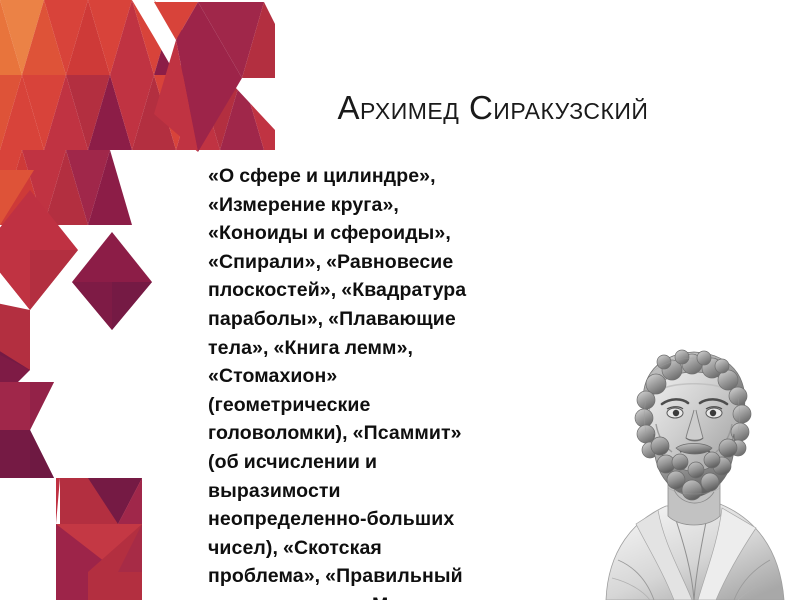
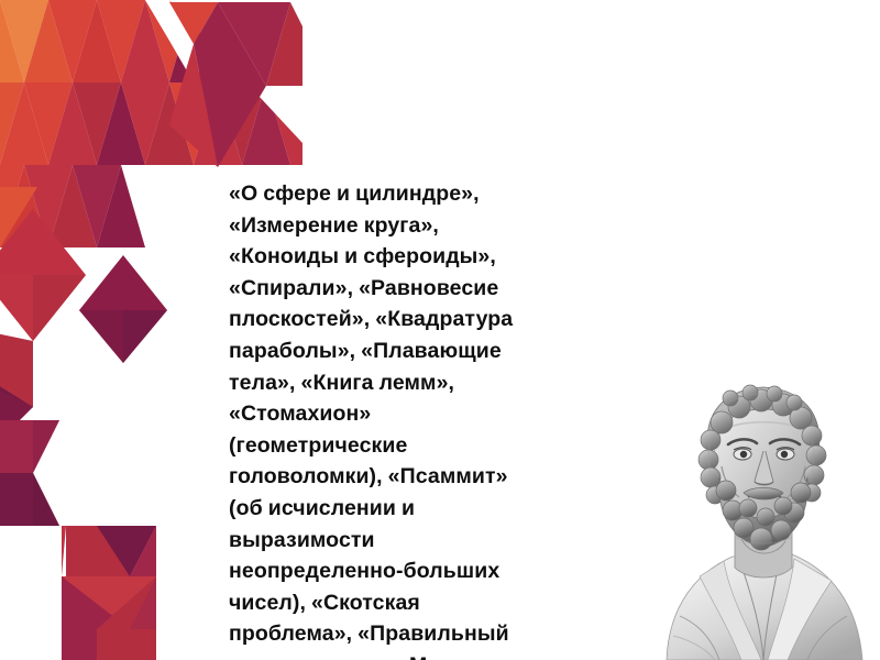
- Архимед Сиракузский
  «О сфере и цилиндре», «Измерение круга», «Коноиды и сфероиды», «Спирали», «Равновесие плоскостей», «Квадратура параболы», «Плавающие тела», «Книга лемм», «Стомахион» (геометрические головоломки), «Псаммит» (об исчислении и выразимости неопределенно-больших чисел), «Скотская проблема», «Правильный
